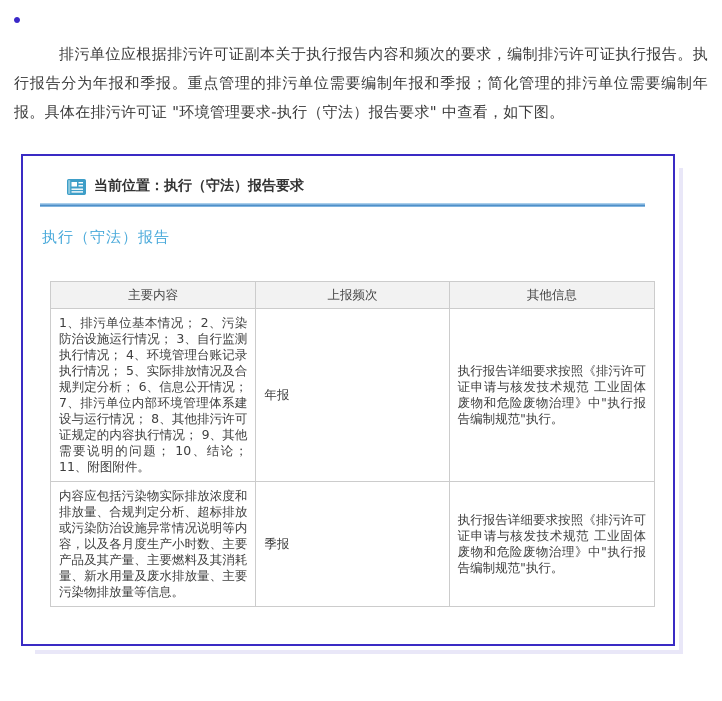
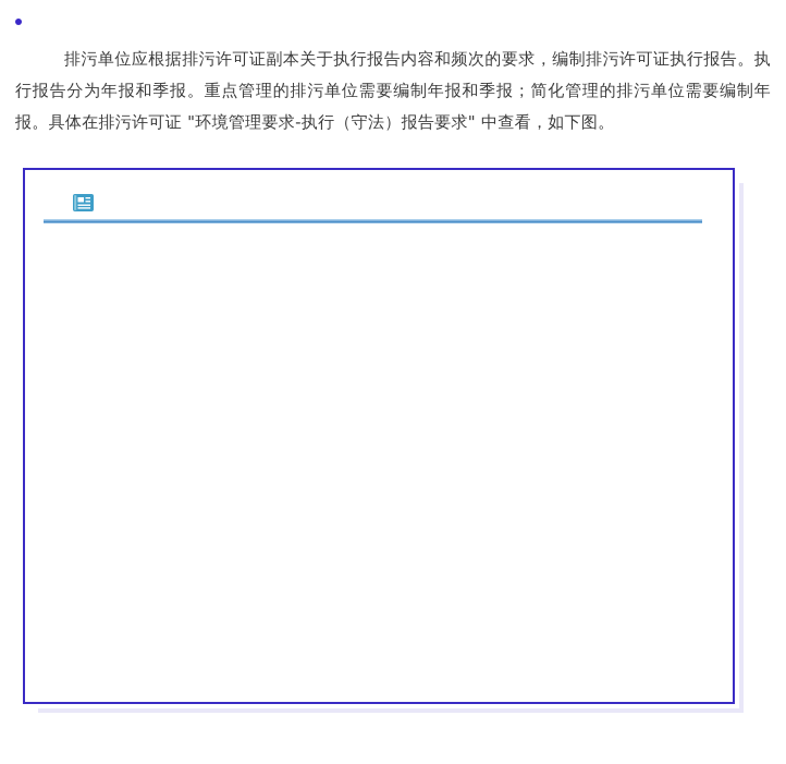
  排污单位应根据排污许可证副本关于执行报告内容和频次的要求，编制排污许可证执行报告。执行报告分为年报和季报。重点管理的排污单位需要编制年报和季报；简化管理的排污单位需要编制年报。具体在排污许可证 "环境管理要求-执行（守法）报告要求" 中查看，如下图。
- 当前位置：执行（守法）报告要求
- 执行（守法）报告
- 主要内容	上报频次	其他信息
- 1、排污单位基本情况； 2、污染防治设施运行情况； 3、自行监测执行情况； 4、环境管理台账记录执行情况； 5、实际排放情况及合规判定分析； 6、信息公开情况； 7、排污单位内部环境管理体系建设与运行情况； 8、其他排污许可证规定的内容执行情况； 9、其他需要说明的问题； 10、结论； 11、附图附件。	年报	执行报告详细要求按照《排污许可证申请与核发技术规范 工业固体废物和危险废物治理》中"执行报告编制规范"执行。
- 内容应包括污染物实际排放浓度和排放量、合规判定分析、超标排放或污染防治设施异常情况说明等内容，以及各月度生产小时数、主要产品及其产量、主要燃料及其消耗量、新水用量及废水排放量、主要污染物排放量等信息。	季报	执行报告详细要求按照《排污许可证申请与核发技术规范 工业固体废物和危险废物治理》中"执行报告编制规范"执行。
